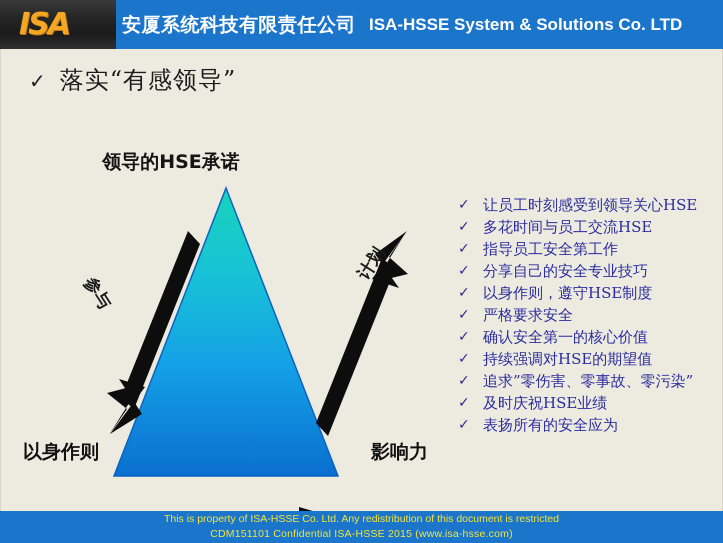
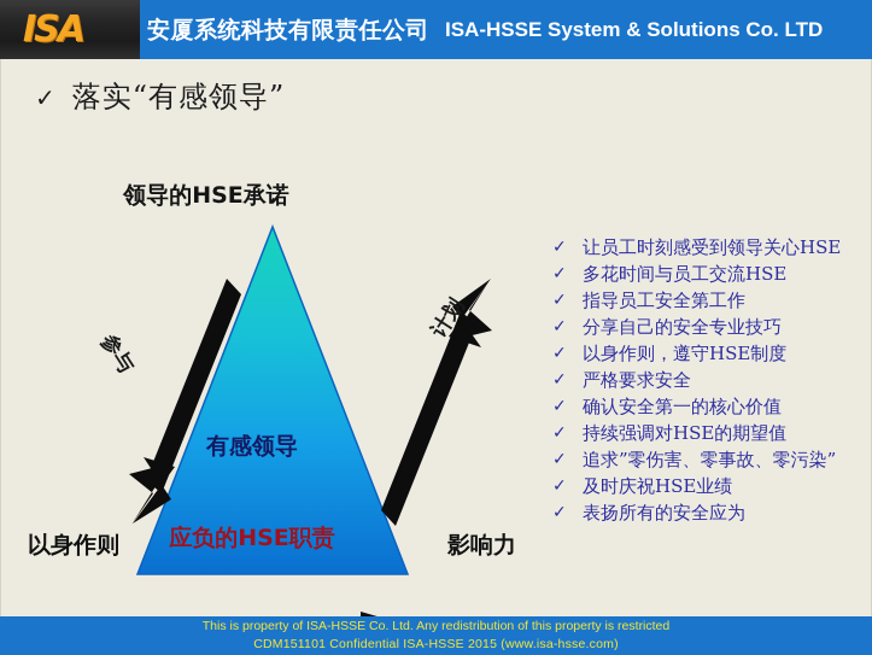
  ISA
  安厦系统科技有限责任公司
  ISA-HSSE System & Solutions Co. LTD
  ✓
  落实“有感领导”
  领导的HSE承诺
+ 有感领导
+ 应负的HSE职责
  以身作则
  影响力
  ✓
  让员工时刻感受到领导关心HSE
  ✓
  多花时间与员工交流HSE
  ✓
  指导员工安全第工作
  ✓
  分享自己的安全专业技巧
  ✓
  以身作则，遵守HSE制度
  ✓
  严格要求安全
  ✓
  确认安全第一的核心价值
  ✓
  持续强调对HSE的期望值
  ✓
  追求”零伤害、零事故、零污染”
  ✓
  及时庆祝HSE业绩
  ✓
  表扬所有的安全应为
- This is property of ISA-HSSE Co. Ltd. Any redistribution of this document is restricted
+ This is property of ISA-HSSE Co. Ltd. Any redistribution of this property is restricted
  CDM151101 Confidential ISA-HSSE 2015 (www.isa-hsse.com)
